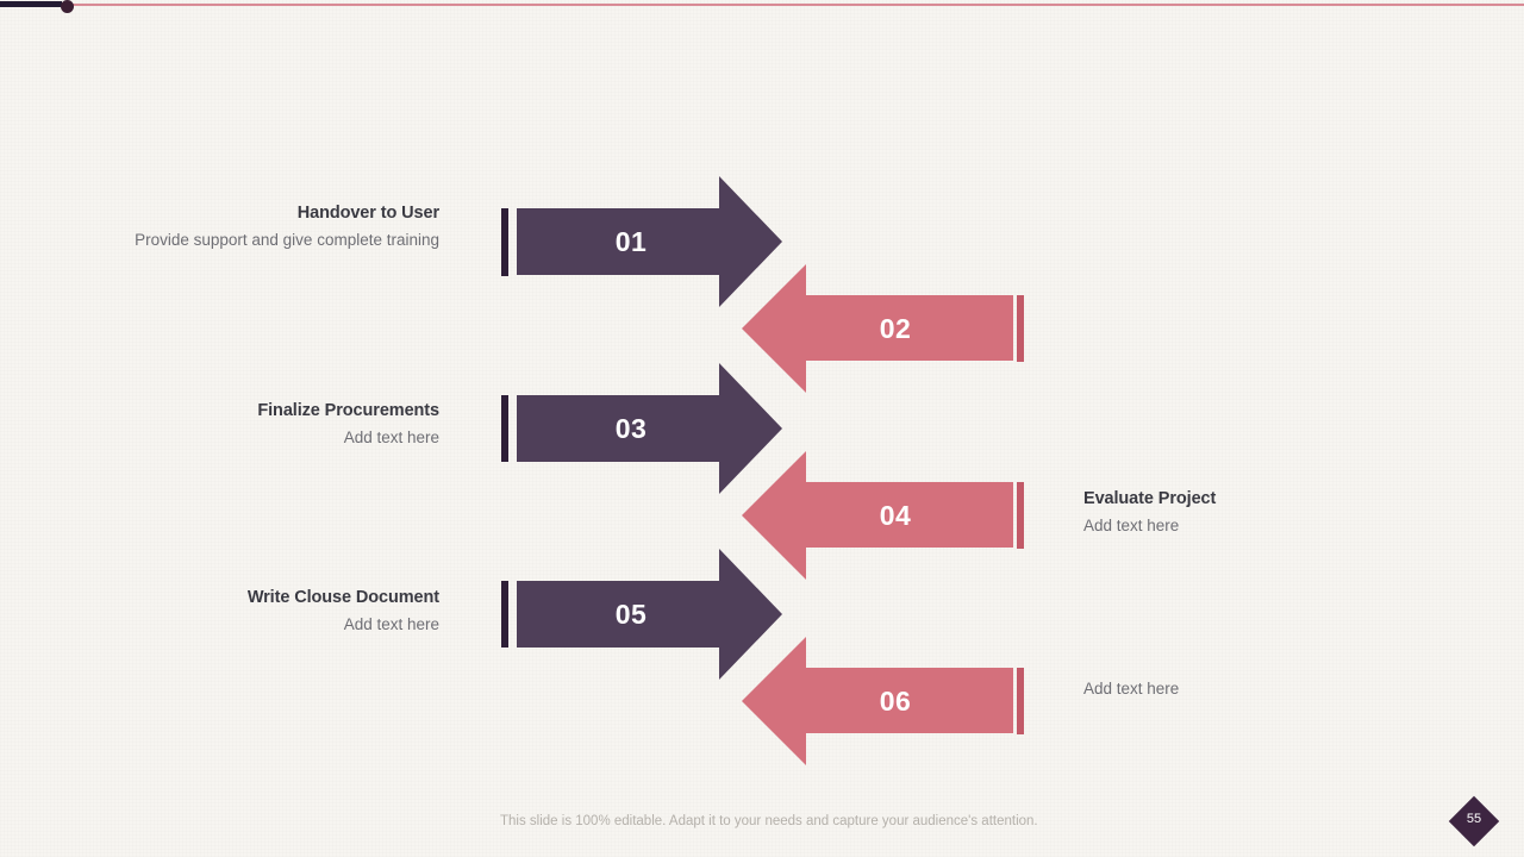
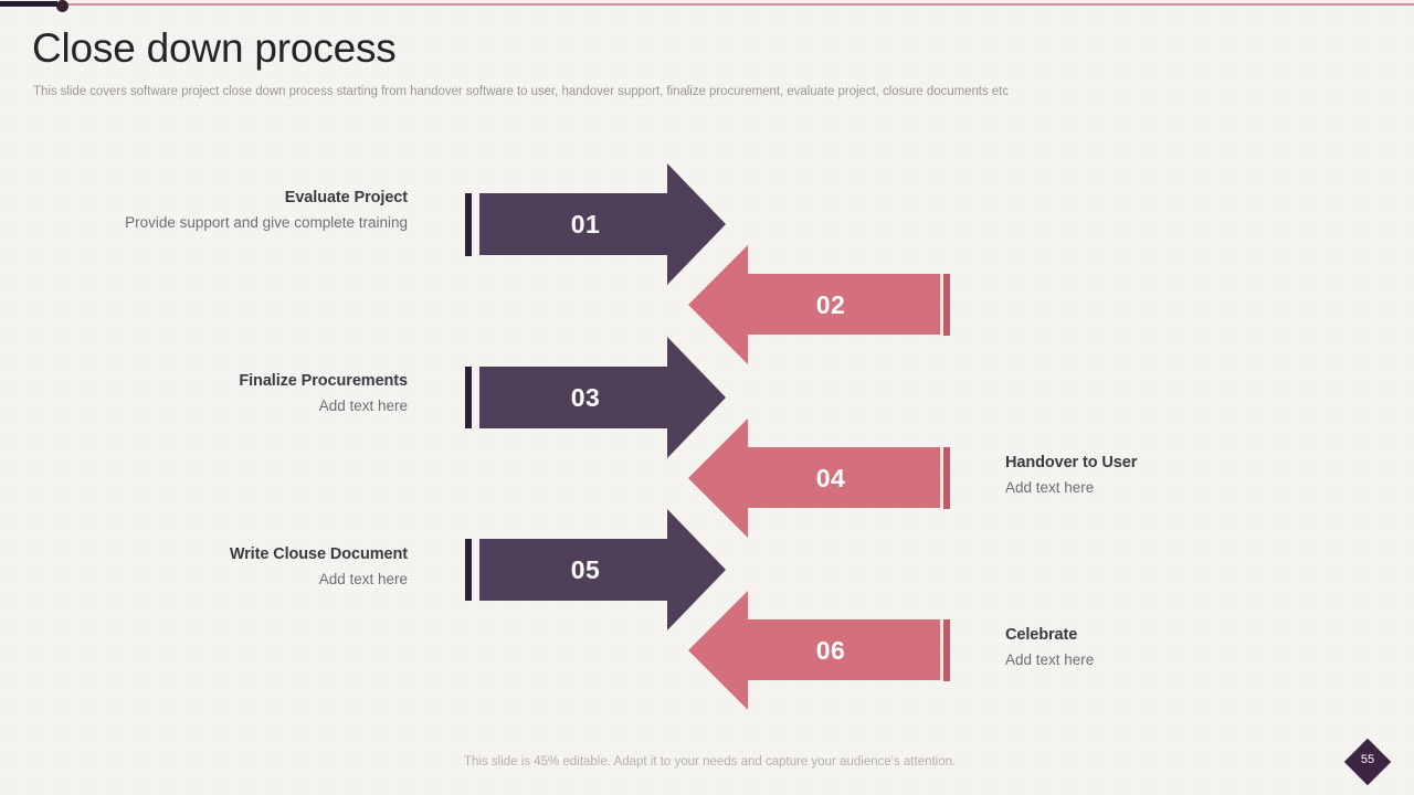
+ Close down process
+ This slide covers software project close down process starting from handover software to user, handover support, finalize procurement, evaluate project, closure documents etc
  01
  02
  03
  04
  05
  06
- Handover to User
+ Evaluate Project
  Provide support and give complete training
  Finalize Procurements
  Add text here
- Evaluate Project
+ Handover to User
  Add text here
  Write Clouse Document
  Add text here
+ Celebrate
  Add text here
- This slide is 100% editable. Adapt it to your needs and capture your audience's attention.
+ This slide is 45% editable. Adapt it to your needs and capture your audience's attention.
  55
